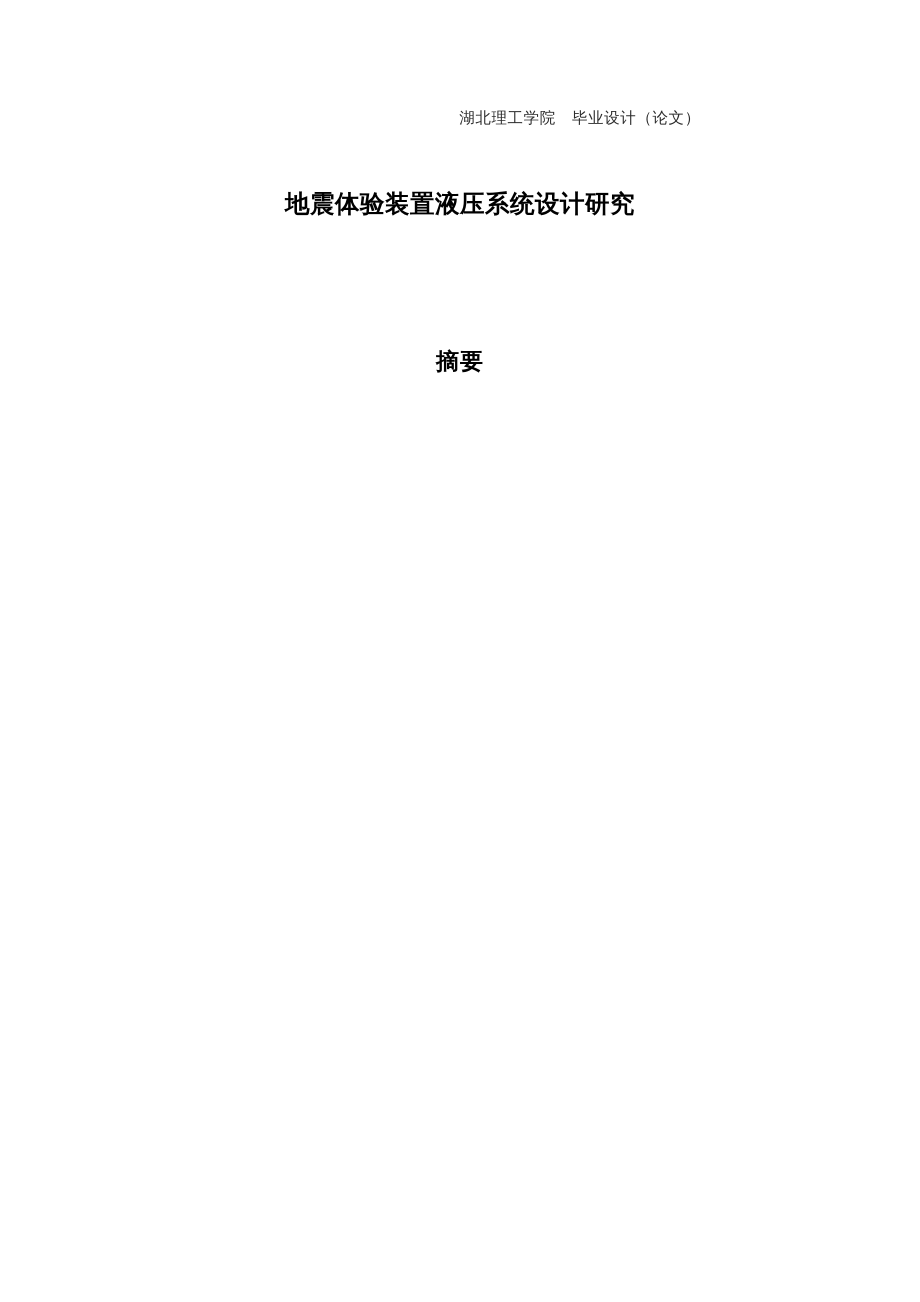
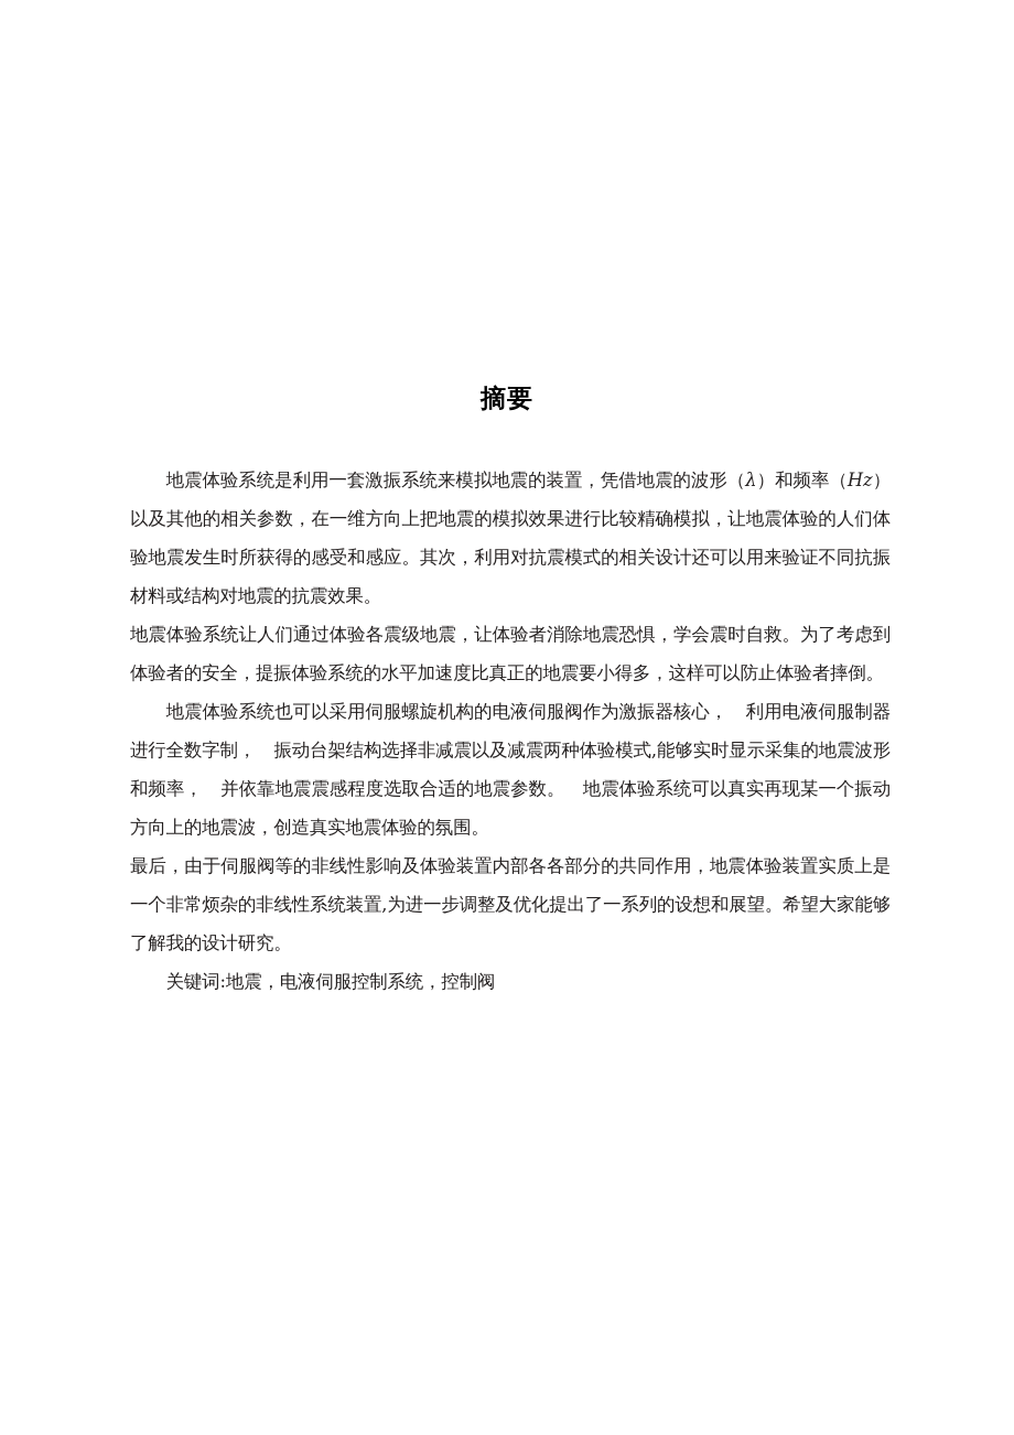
- 湖北理工学院 毕业设计（论文）
- 地震体验装置液压系统设计研究
  摘要
+ 地震体验系统是利用一套激振系统来模拟地震的装置，凭借地震的波形（λ）和频率（Hz）以及其他的相关参数，在一维方向上把地震的模拟效果进行比较精确模拟，让地震体验的人们体验地震发生时所获得的感受和感应。其次，利用对抗震模式的相关设计还可以用来验证不同抗振材料或结构对地震的抗震效果。
+ 地震体验系统让人们通过体验各震级地震，让体验者消除地震恐惧，学会震时自救。为了考虑到体验者的安全，提振体验系统的水平加速度比真正的地震要小得多，这样可以防止体验者摔倒。
+ 地震体验系统也可以采用伺服螺旋机构的电液伺服阀作为激振器核心， 利用电液伺服制器进行全数字制， 振动台架结构选择非减震以及减震两种体验模式,能够实时显示采集的地震波形和频率， 并依靠地震震感程度选取合适的地震参数。 地震体验系统可以真实再现某一个振动方向上的地震波，创造真实地震体验的氛围。
+ 最后，由于伺服阀等的非线性影响及体验装置内部各各部分的共同作用，地震体验装置实质上是一个非常烦杂的非线性系统装置,为进一步调整及优化提出了一系列的设想和展望。希望大家能够了解我的设计研究。
+ 关键词:地震，电液伺服控制系统，控制阀
